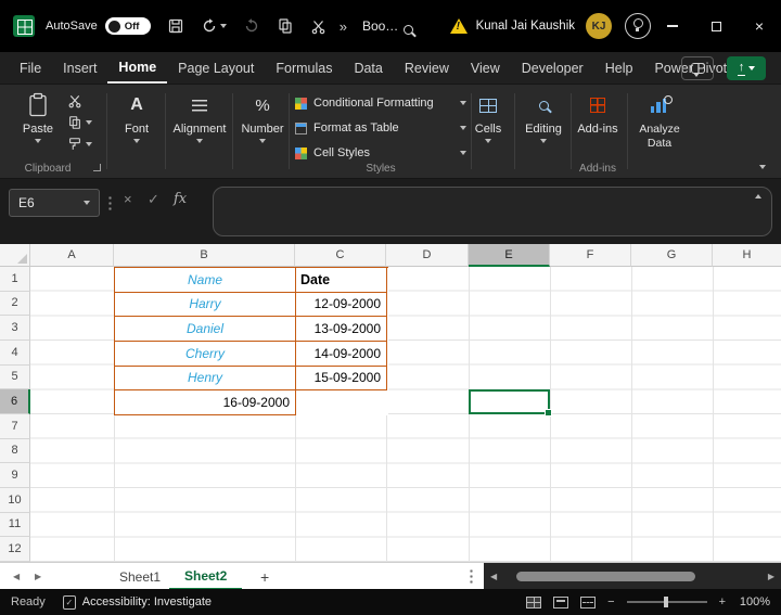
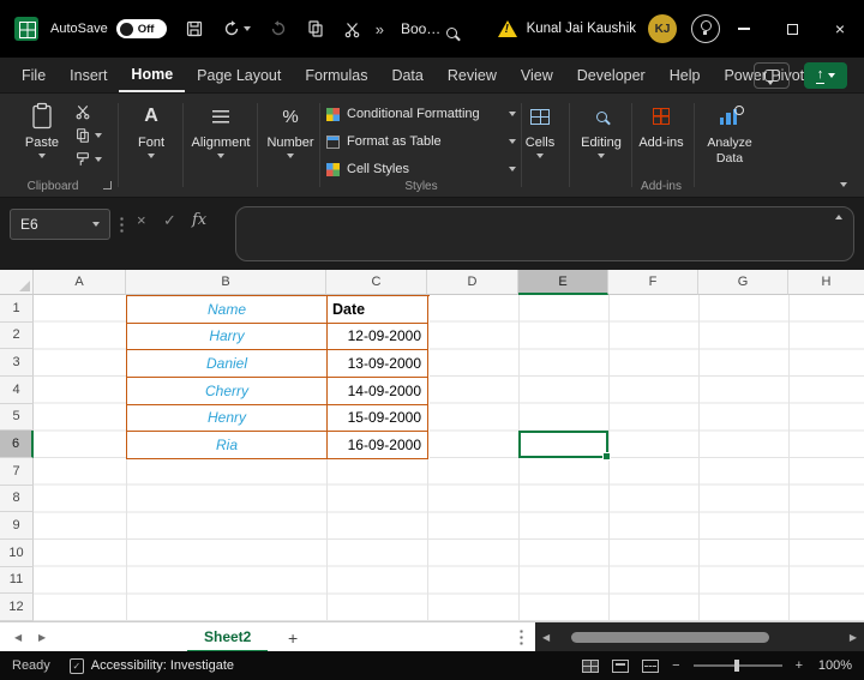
  AutoSave
  Off
  »
  Boo…
  Kunal Jai Kaushik
  KJ
  ×
  File
  Insert
  Home
  Page Layout
  Formulas
  Data
  Review
  View
  Developer
  Help
  Power Pivot
  ↑
  Paste
  Clipboard
  A
  Font
  Alignment
  %
  Number
  Conditional Formatting
  Format as Table
  Cell Styles
  Styles
  Cells
  Editing
  Add-ins
  Add-ins
  Analyze Data
  E6
  ×
  ✓
  fx
  A
  B
  C
  D
  E
  F
  G
  H
  1
  2
  3
  4
  5
  6
  7
  8
  9
  10
  11
  12
  Name
  Date
  Harry
  12-09-2000
  Daniel
  13-09-2000
  Cherry
  14-09-2000
  Henry
  15-09-2000
+ Ria
  16-09-2000
  ◀
  ▶
- Sheet1
  Sheet2
  +
  ◀
  ▶
  Ready
  ✓
  Accessibility: Investigate
  −
  +
  100%
